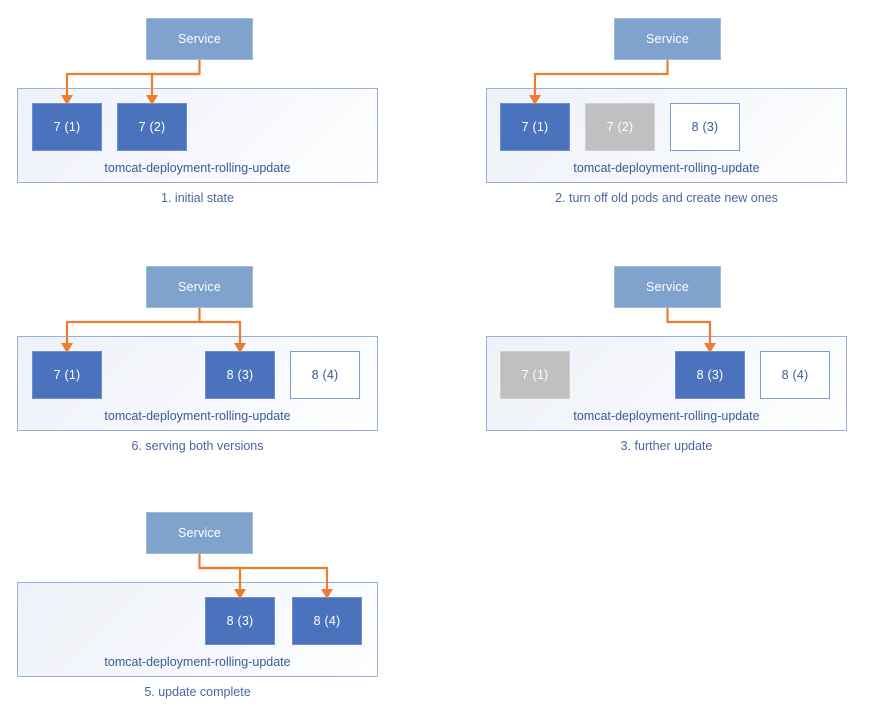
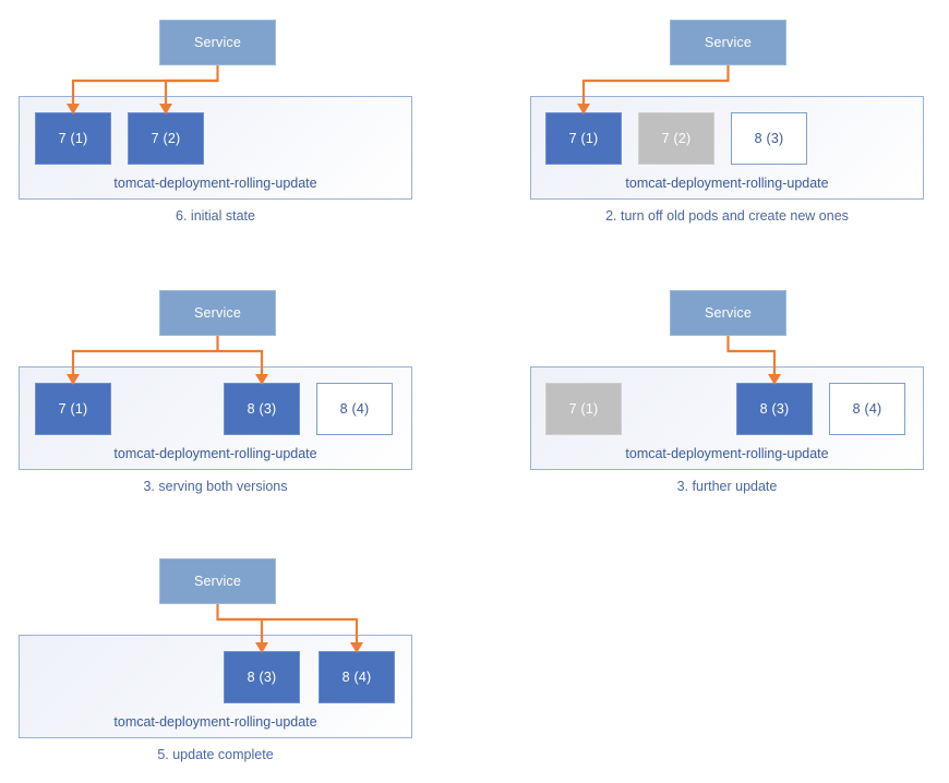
  Service
  tomcat-deployment-rolling-update
  7 (1)
  7 (2)
- 1. initial state
+ 6. initial state
  Service
  tomcat-deployment-rolling-update
  7 (1)
  7 (2)
  8 (3)
  2. turn off old pods and create new ones
  Service
  tomcat-deployment-rolling-update
  7 (1)
  8 (3)
  8 (4)
- 6. serving both versions
+ 3. serving both versions
  Service
  tomcat-deployment-rolling-update
  7 (1)
  8 (3)
  8 (4)
  3. further update
  Service
  tomcat-deployment-rolling-update
  8 (3)
  8 (4)
  5. update complete
